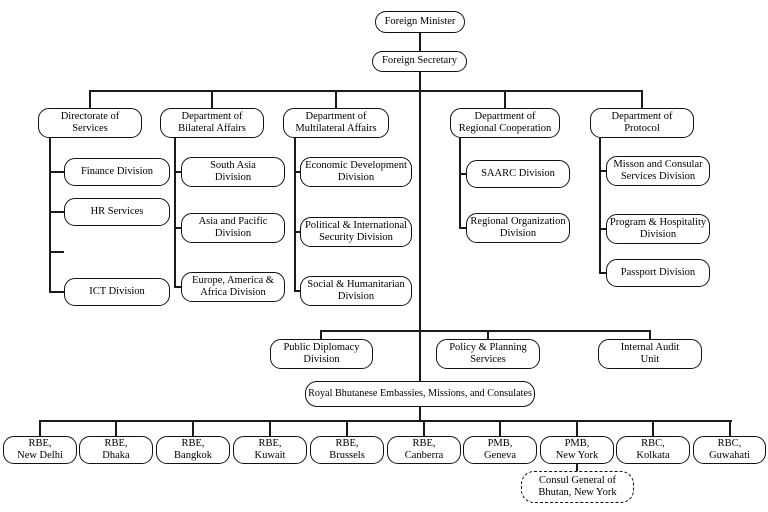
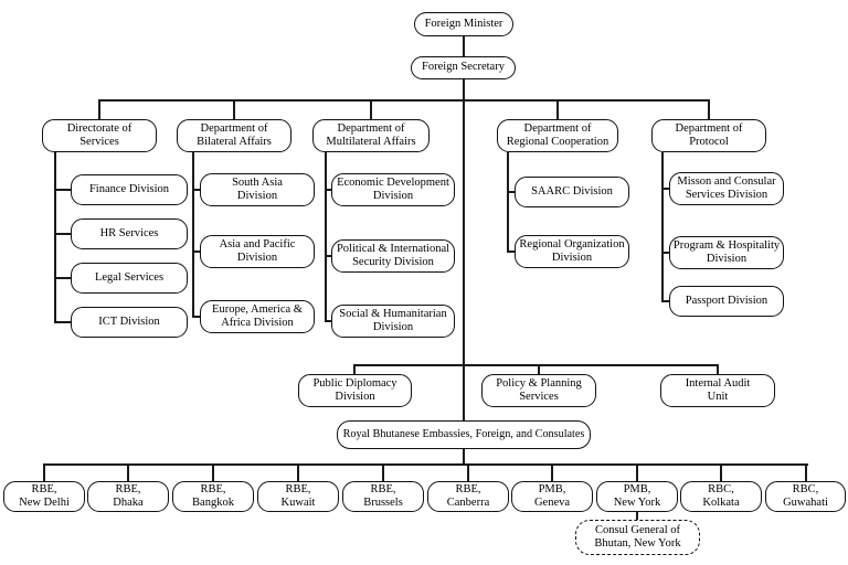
  Foreign Minister
  Foreign Secretary
  Directorate of
  Services
  Department of
  Bilateral Affairs
  Department of
  Multilateral Affairs
  Department of
  Regional Cooperation
  Department of
  Protocol
  Finance Division
  HR Services
+ Legal Services
  ICT Division
  South Asia
  Division
  Asia and Pacific
  Division
  Europe, America &
  Africa Division
  Economic Development
  Division
  Political & International
  Security Division
  Social & Humanitarian
  Division
  SAARC Division
  Regional Organization
  Division
  Misson and Consular
  Services Division
  Program & Hospitality
  Division
  Passport Division
  Public Diplomacy
  Division
  Policy & Planning
  Services
  Internal Audit
  Unit
- Royal Bhutanese Embassies, Missions, and Consulates
+ Royal Bhutanese Embassies, Foreign, and Consulates
  RBE,
  New Delhi
  RBE,
  Dhaka
  RBE,
  Bangkok
  RBE,
  Kuwait
  RBE,
  Brussels
  RBE,
  Canberra
  PMB,
  Geneva
  PMB,
  New York
  RBC,
  Kolkata
  RBC,
  Guwahati
  Consul General of
  Bhutan, New York
